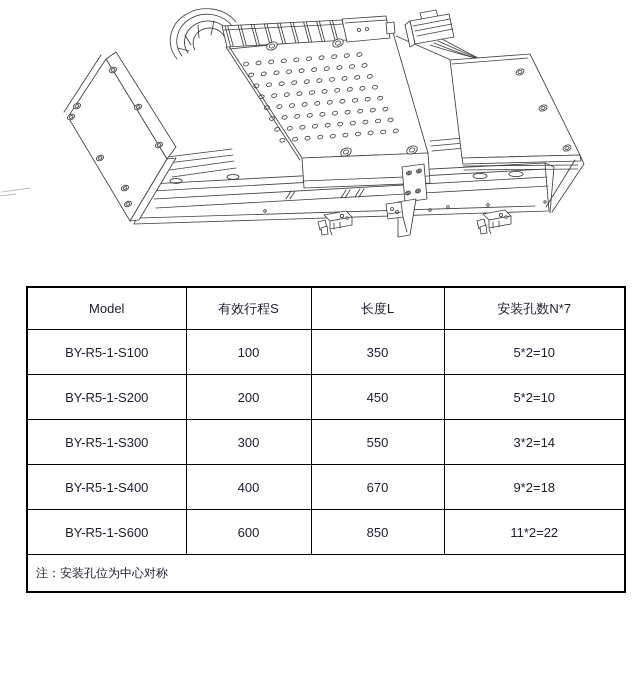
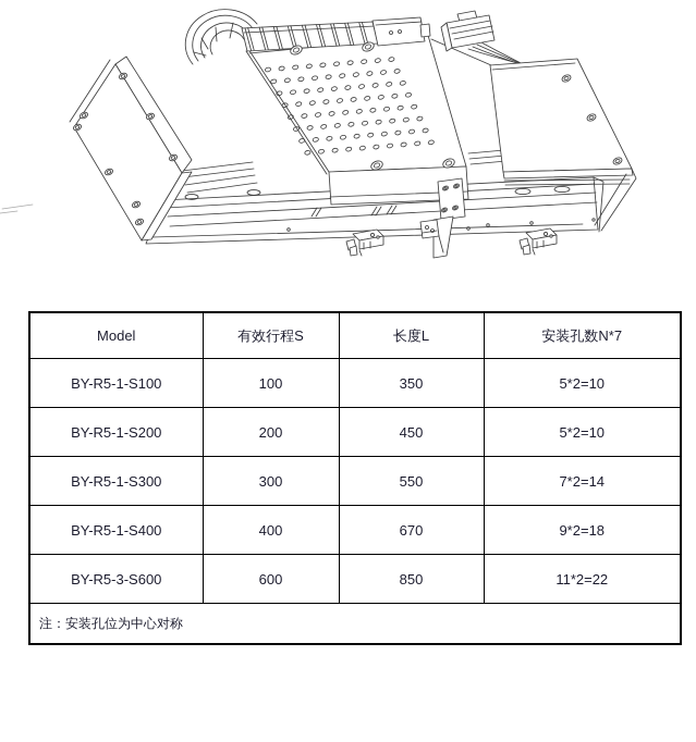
  Model	有效行程S	长度L	安装孔数N*7
  BY-R5-1-S100	100	350	5*2=10
  BY-R5-1-S200	200	450	5*2=10
- BY-R5-1-S300	300	550	3*2=14
+ BY-R5-1-S300	300	550	7*2=14
  BY-R5-1-S400	400	670	9*2=18
- BY-R5-1-S600	600	850	11*2=22
+ BY-R5-3-S600	600	850	11*2=22
  注：安装孔位为中心对称
